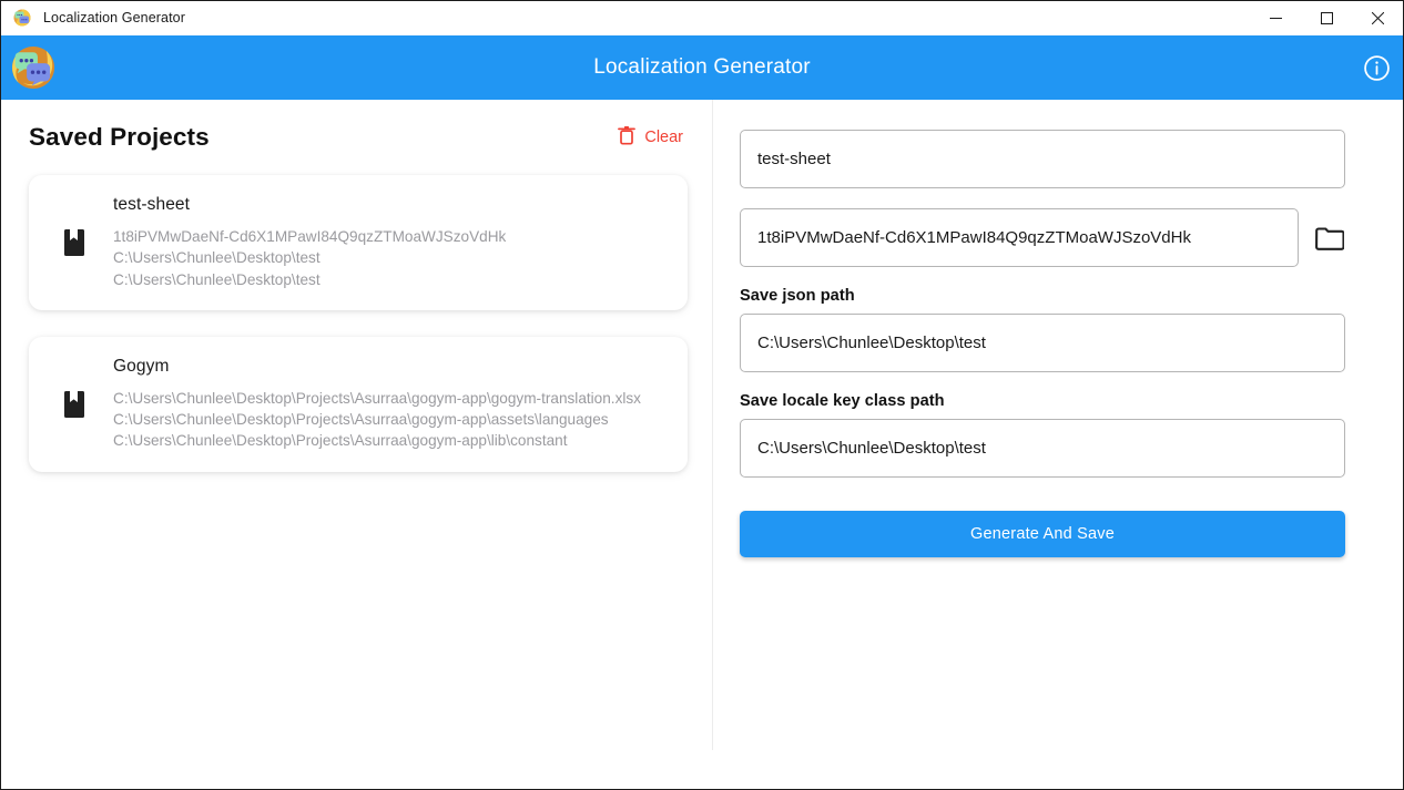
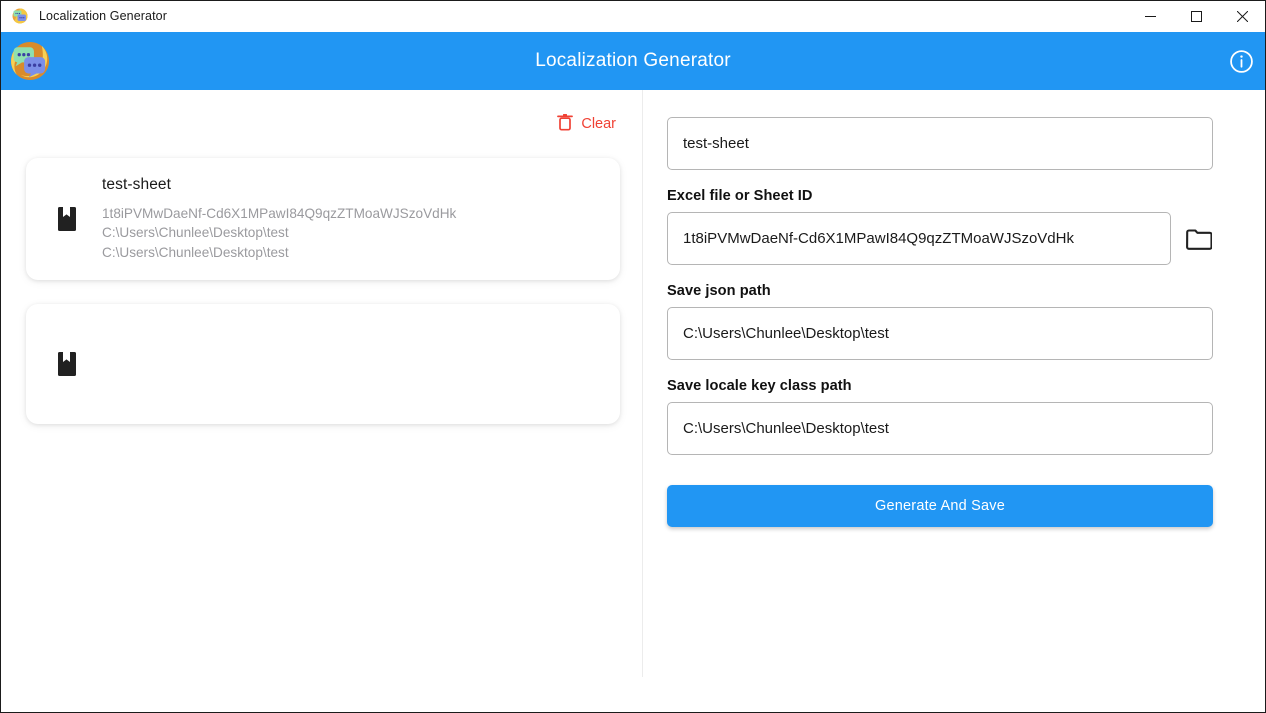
  Localization Generator
  Localization Generator
- Saved Projects
  Clear
  test-sheet
  1t8iPVMwDaeNf-Cd6X1MPawI84Q9qzZTMoaWJSzoVdHk
  C:\Users\Chunlee\Desktop\test
  C:\Users\Chunlee\Desktop\test
- Gogym
- C:\Users\Chunlee\Desktop\Projects\Asurraa\gogym-app\gogym-translation.xlsx
- C:\Users\Chunlee\Desktop\Projects\Asurraa\gogym-app\assets\languages
- C:\Users\Chunlee\Desktop\Projects\Asurraa\gogym-app\lib\constant
  test-sheet
+ Excel file or Sheet ID
  1t8iPVMwDaeNf-Cd6X1MPawI84Q9qzZTMoaWJSzoVdHk
  Save json path
  C:\Users\Chunlee\Desktop\test
  Save locale key class path
  C:\Users\Chunlee\Desktop\test
  Generate And Save
